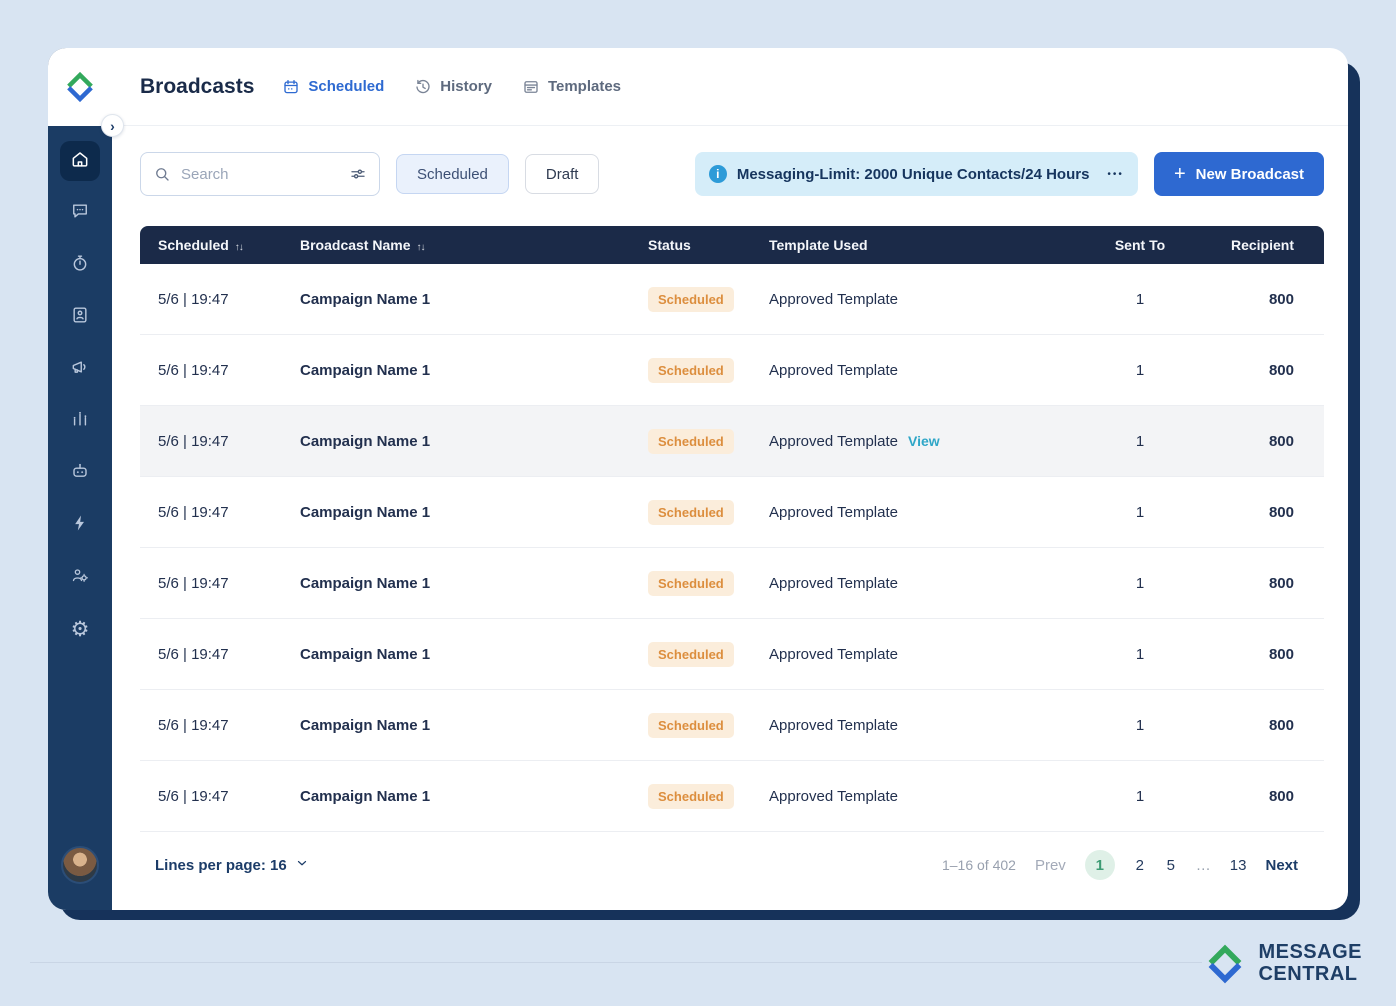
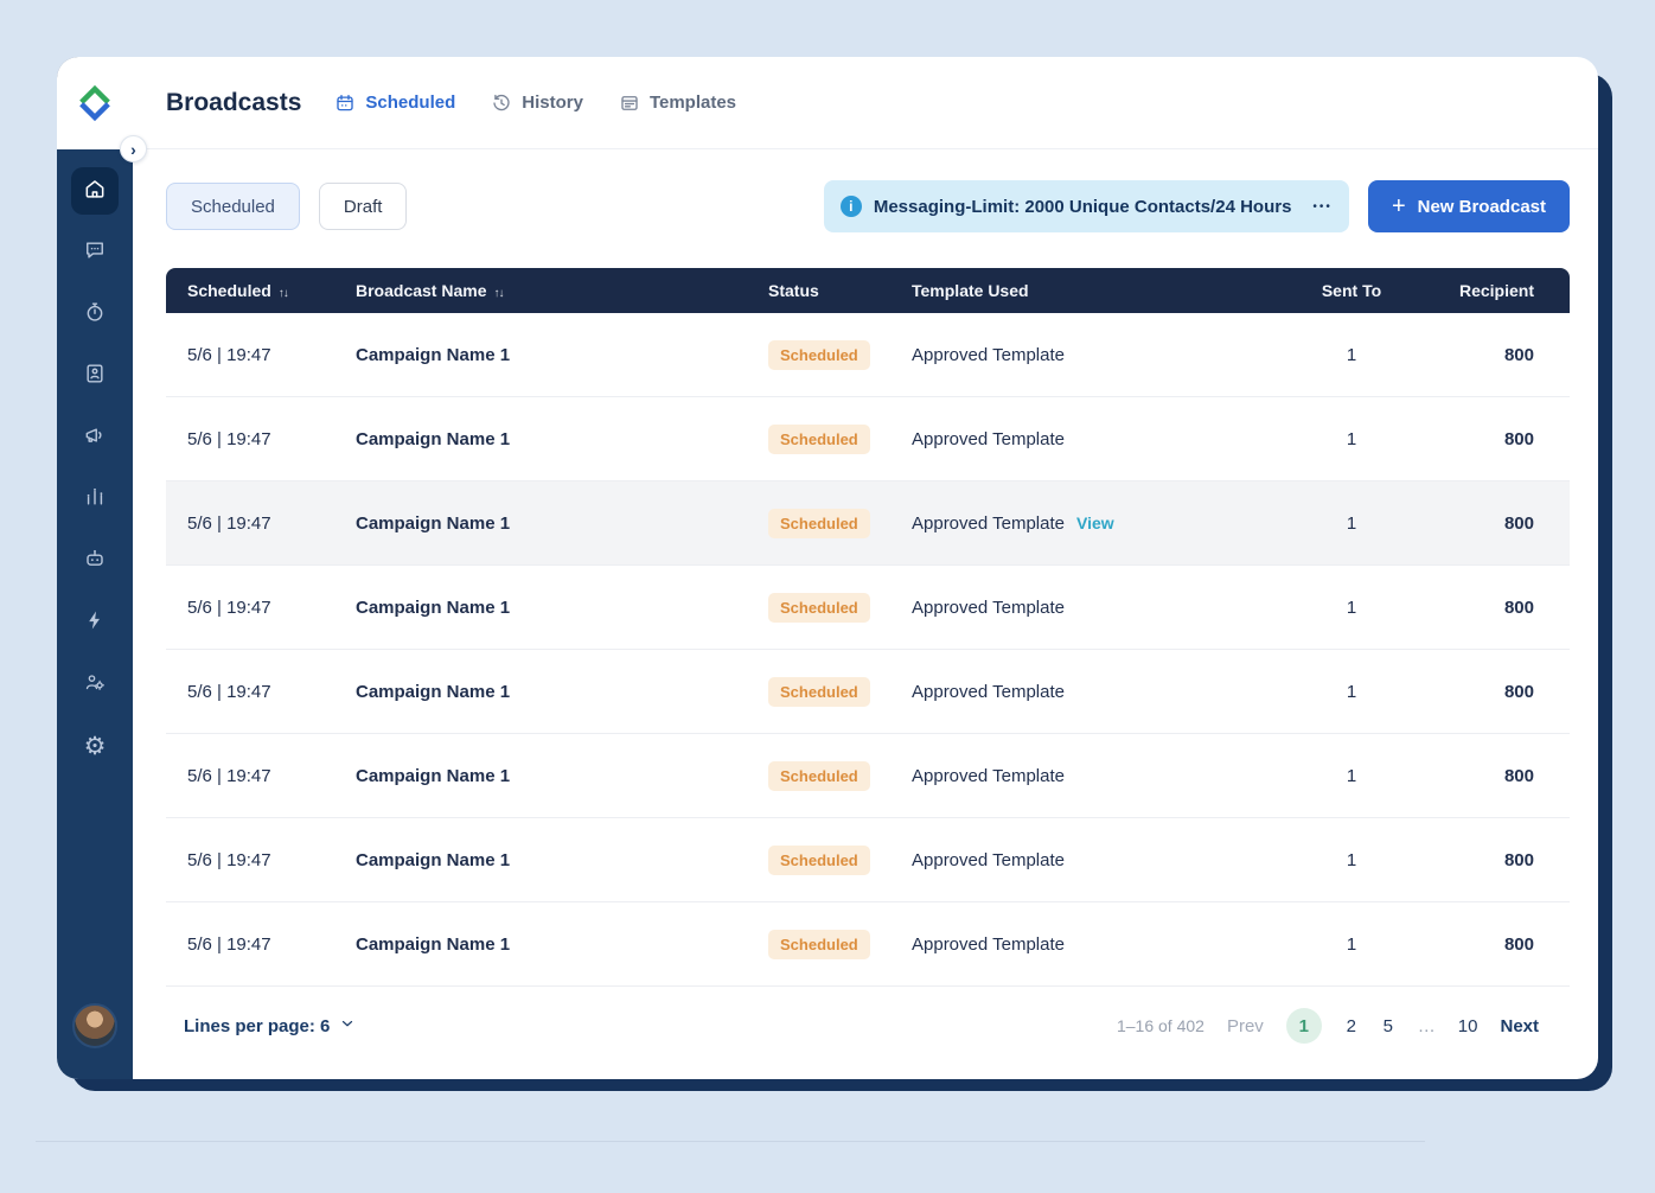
  ⚙
  ›
  Broadcasts
  Scheduled
  History
  Templates
- Search
  Scheduled
  Draft
  i
  Messaging-Limit: 2000 Unique Contacts/24 Hours
  •••
  +
  New Broadcast
  Scheduled ↑↓
  Broadcast Name ↑↓
  Status
  Template Used
  Sent To
  Recipient
  5/6 | 19:47
  Campaign Name 1
  Scheduled
  Approved Template
  1
  800
  5/6 | 19:47
  Campaign Name 1
  Scheduled
  Approved Template
  1
  800
  5/6 | 19:47
  Campaign Name 1
  Scheduled
  Approved Template View
  1
  800
  5/6 | 19:47
  Campaign Name 1
  Scheduled
  Approved Template
  1
  800
  5/6 | 19:47
  Campaign Name 1
  Scheduled
  Approved Template
  1
  800
  5/6 | 19:47
  Campaign Name 1
  Scheduled
  Approved Template
  1
  800
  5/6 | 19:47
  Campaign Name 1
  Scheduled
  Approved Template
  1
  800
  5/6 | 19:47
  Campaign Name 1
  Scheduled
  Approved Template
  1
  800
- Lines per page: 16
+ Lines per page: 6
  1–16 of 402
  Prev
  1
  2
  5
  …
- 13
+ 10
  Next
- MESSAGE
- CENTRAL
